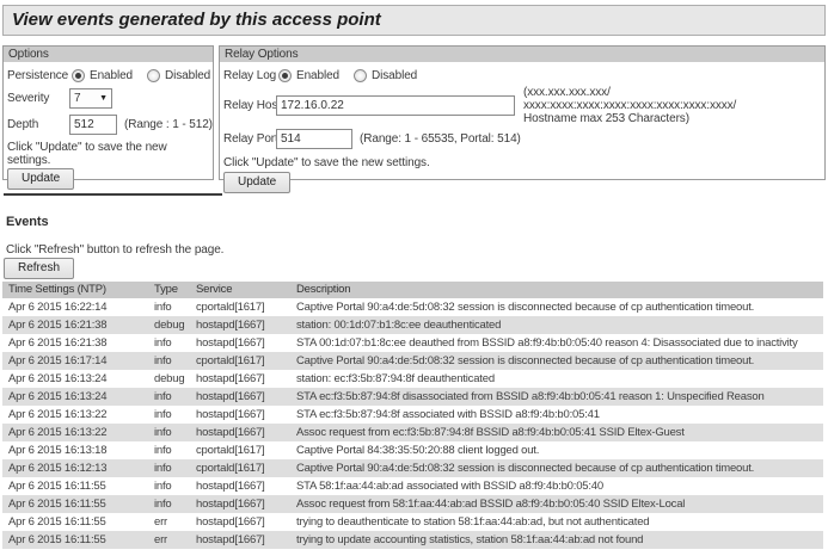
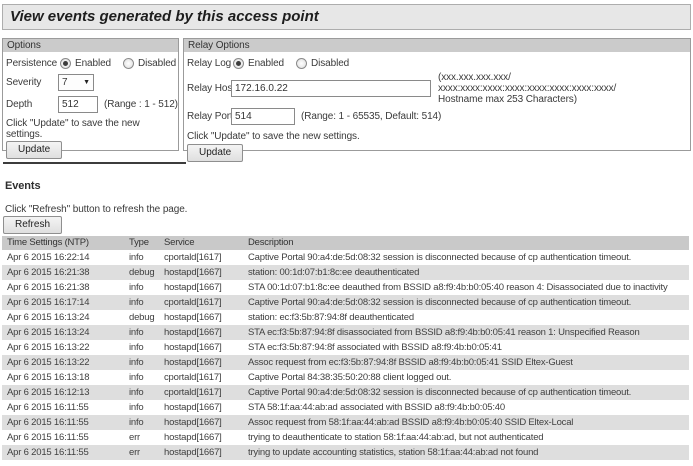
  View events generated by this access point
  Options
  Persistence
  Enabled
  Disabled
  Severity
  7
  Depth
  512
  (Range : 1 - 512)
  Click "Update" to save the new settings.
  Update
  Relay Options
  Relay Log
  Enabled
  Disabled
  Relay Hos
  172.16.0.22
  (xxx.xxx.xxx.xxx/
  xxxx:xxxx:xxxx:xxxx:xxxx:xxxx:xxxx:xxxx/
  Hostname max 253 Characters)
  Relay Por
  514
- (Range: 1 - 65535, Portal: 514)
+ (Range: 1 - 65535, Default: 514)
  Click "Update" to save the new settings.
  Update
  Events
  Click "Refresh" button to refresh the page.
  Refresh
  Time Settings (NTP)	Type	Service	Description
  Apr 6 2015 16:22:14	info	cportald[1617]	Captive Portal 90:a4:de:5d:08:32 session is disconnected because of cp authentication timeout.
  Apr 6 2015 16:21:38	debug	hostapd[1667]	station: 00:1d:07:b1:8c:ee deauthenticated
  Apr 6 2015 16:21:38	info	hostapd[1667]	STA 00:1d:07:b1:8c:ee deauthed from BSSID a8:f9:4b:b0:05:40 reason 4: Disassociated due to inactivity
  Apr 6 2015 16:17:14	info	cportald[1617]	Captive Portal 90:a4:de:5d:08:32 session is disconnected because of cp authentication timeout.
  Apr 6 2015 16:13:24	debug	hostapd[1667]	station: ec:f3:5b:87:94:8f deauthenticated
  Apr 6 2015 16:13:24	info	hostapd[1667]	STA ec:f3:5b:87:94:8f disassociated from BSSID a8:f9:4b:b0:05:41 reason 1: Unspecified Reason
  Apr 6 2015 16:13:22	info	hostapd[1667]	STA ec:f3:5b:87:94:8f associated with BSSID a8:f9:4b:b0:05:41
  Apr 6 2015 16:13:22	info	hostapd[1667]	Assoc request from ec:f3:5b:87:94:8f BSSID a8:f9:4b:b0:05:41 SSID Eltex-Guest
  Apr 6 2015 16:13:18	info	cportald[1617]	Captive Portal 84:38:35:50:20:88 client logged out.
  Apr 6 2015 16:12:13	info	cportald[1617]	Captive Portal 90:a4:de:5d:08:32 session is disconnected because of cp authentication timeout.
  Apr 6 2015 16:11:55	info	hostapd[1667]	STA 58:1f:aa:44:ab:ad associated with BSSID a8:f9:4b:b0:05:40
  Apr 6 2015 16:11:55	info	hostapd[1667]	Assoc request from 58:1f:aa:44:ab:ad BSSID a8:f9:4b:b0:05:40 SSID Eltex-Local
  Apr 6 2015 16:11:55	err	hostapd[1667]	trying to deauthenticate to station 58:1f:aa:44:ab:ad, but not authenticated
  Apr 6 2015 16:11:55	err	hostapd[1667]	trying to update accounting statistics, station 58:1f:aa:44:ab:ad not found
